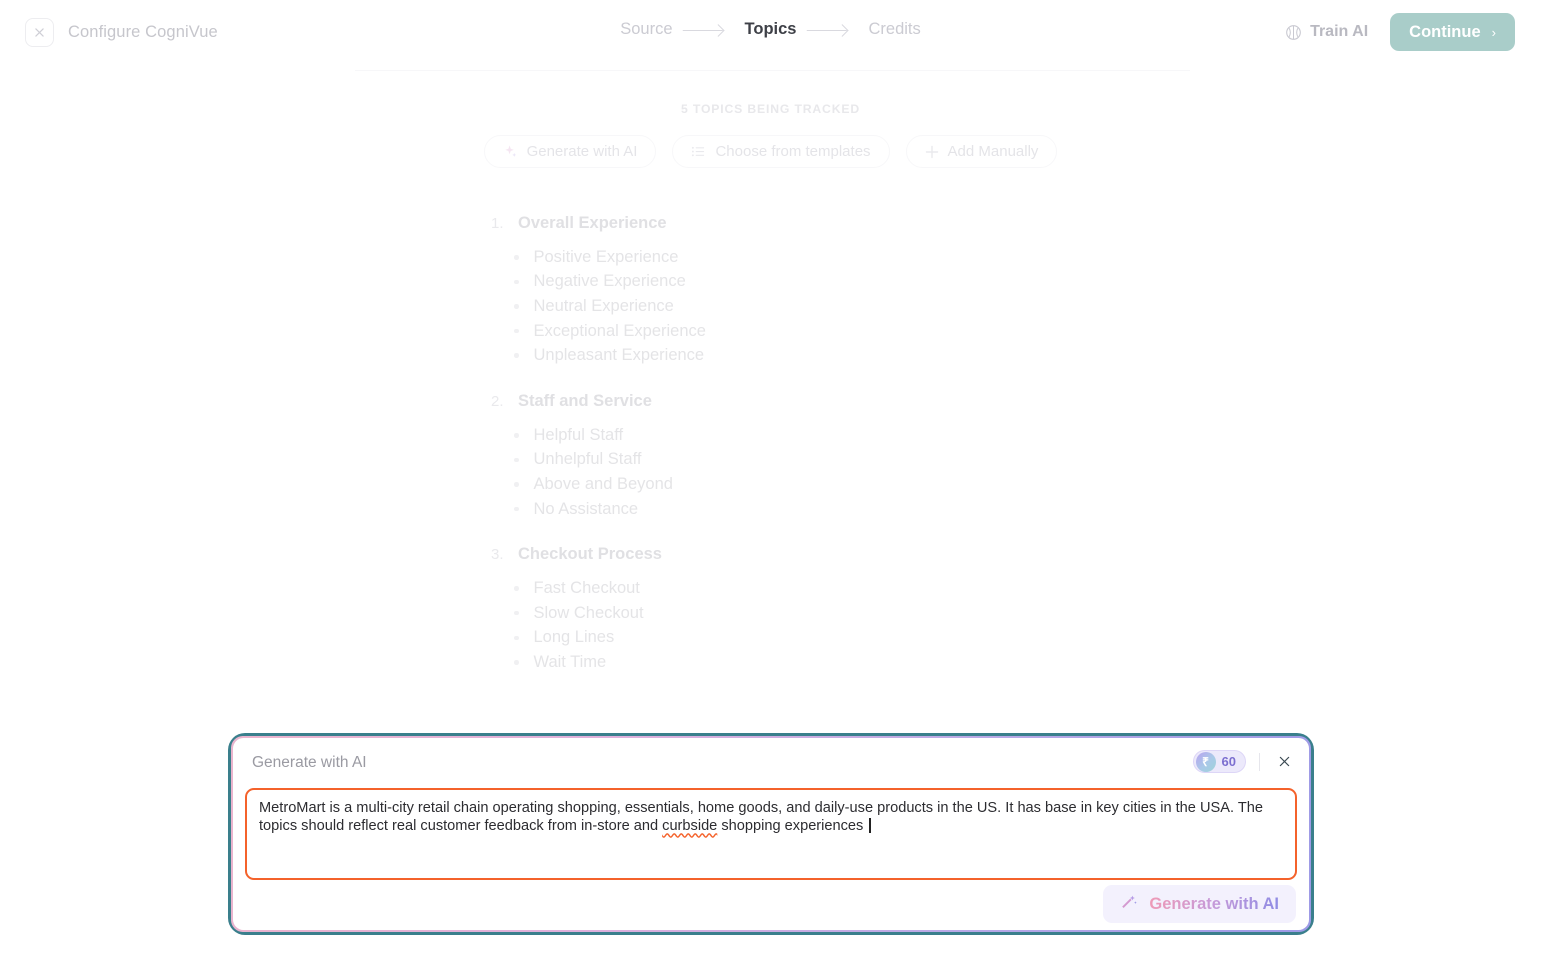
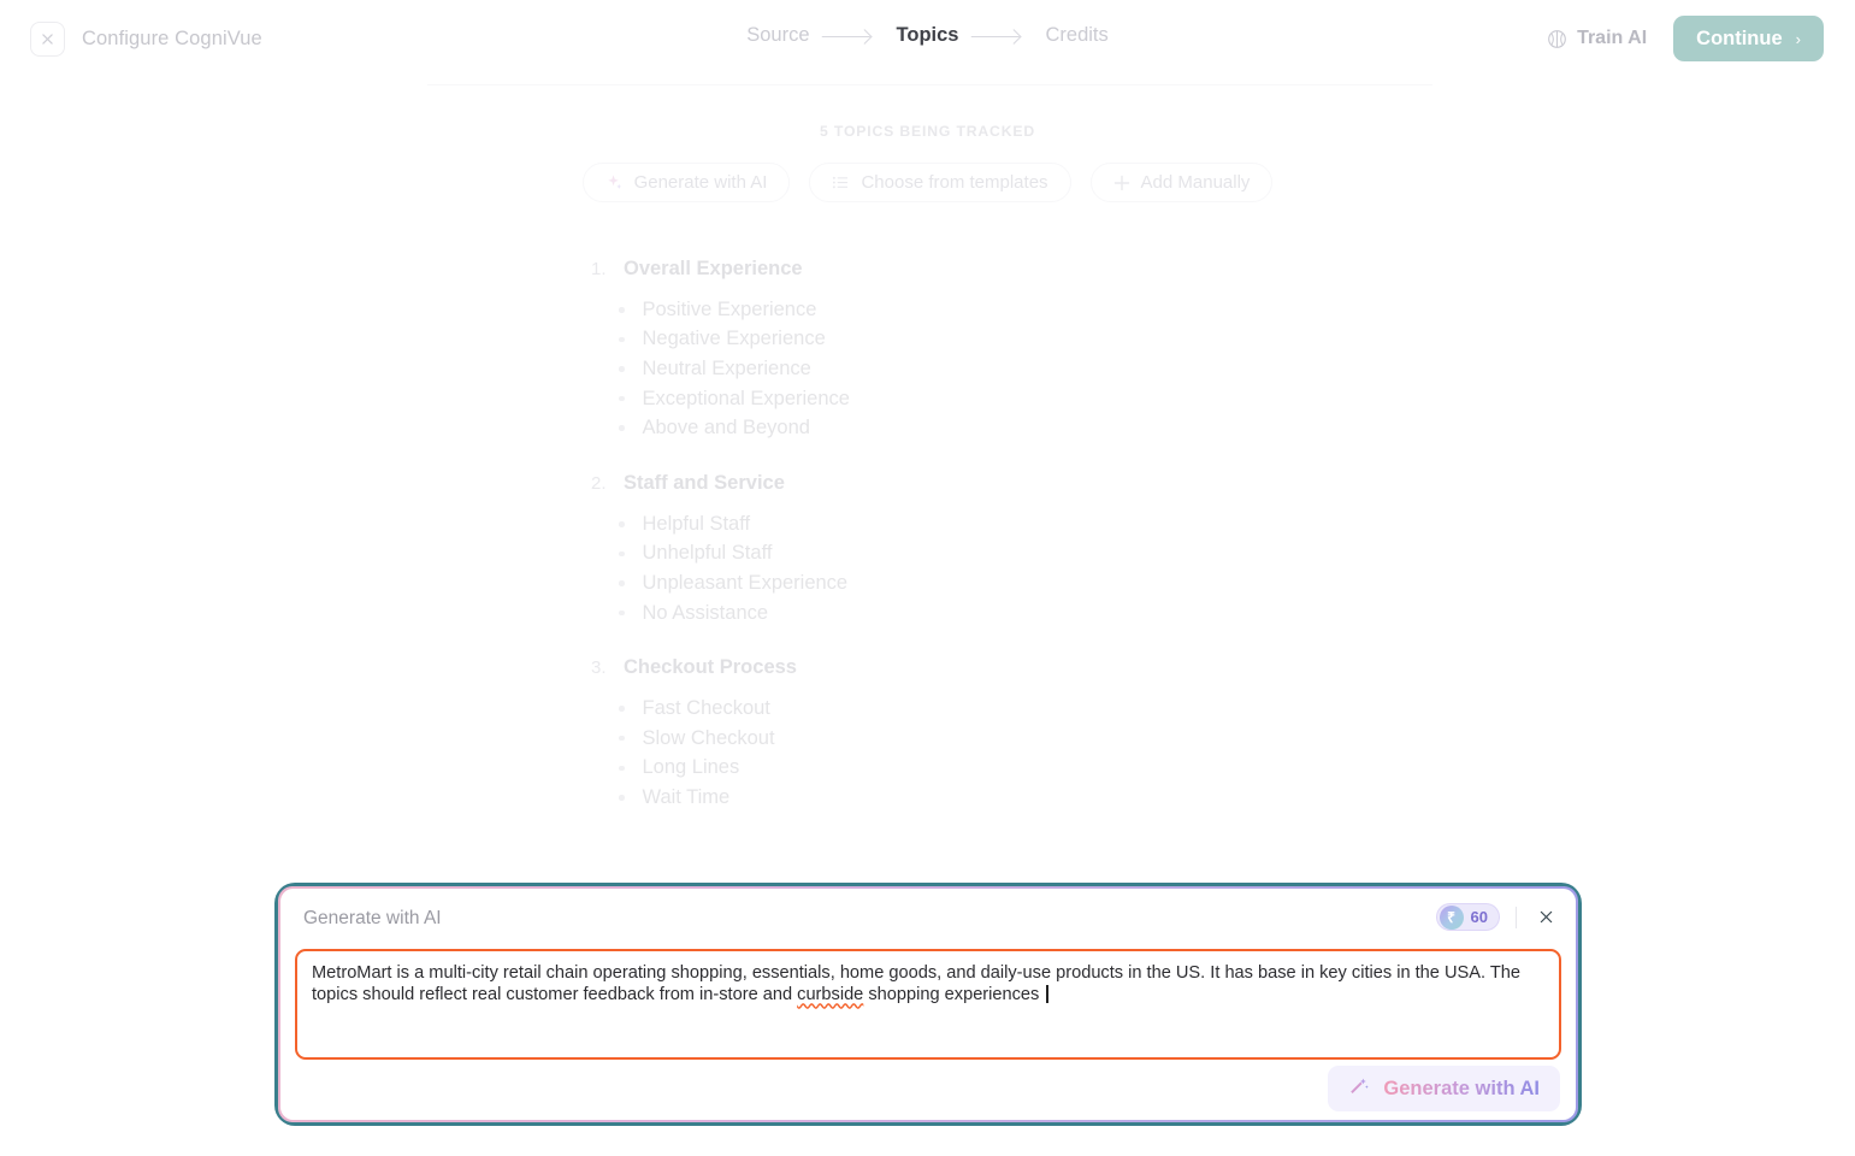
  Configure CogniVue
  Source
  Topics
  Credits
  Train AI
  Continue
  ›
  Generate with AI
  Choose from templates
  Add Manually
  Overall Experience
  Positive Experience
  Negative Experience
  Neutral Experience
  Exceptional Experience
- Unpleasant Experience
+ Above and Beyond
  Staff and Service
  Helpful Staff
  Unhelpful Staff
- Above and Beyond
+ Unpleasant Experience
  No Assistance
  Checkout Process
  Fast Checkout
  Slow Checkout
  Long Lines
  Wait Time
  Generate with AI
  ₹
  60
  MetroMart is a multi-city retail chain operating shopping, essentials, home goods, and daily-use products in the US. It has base in key cities in the USA. The topics should reflect real customer feedback from in-store and curbside shopping experiences
  Generate with AI
